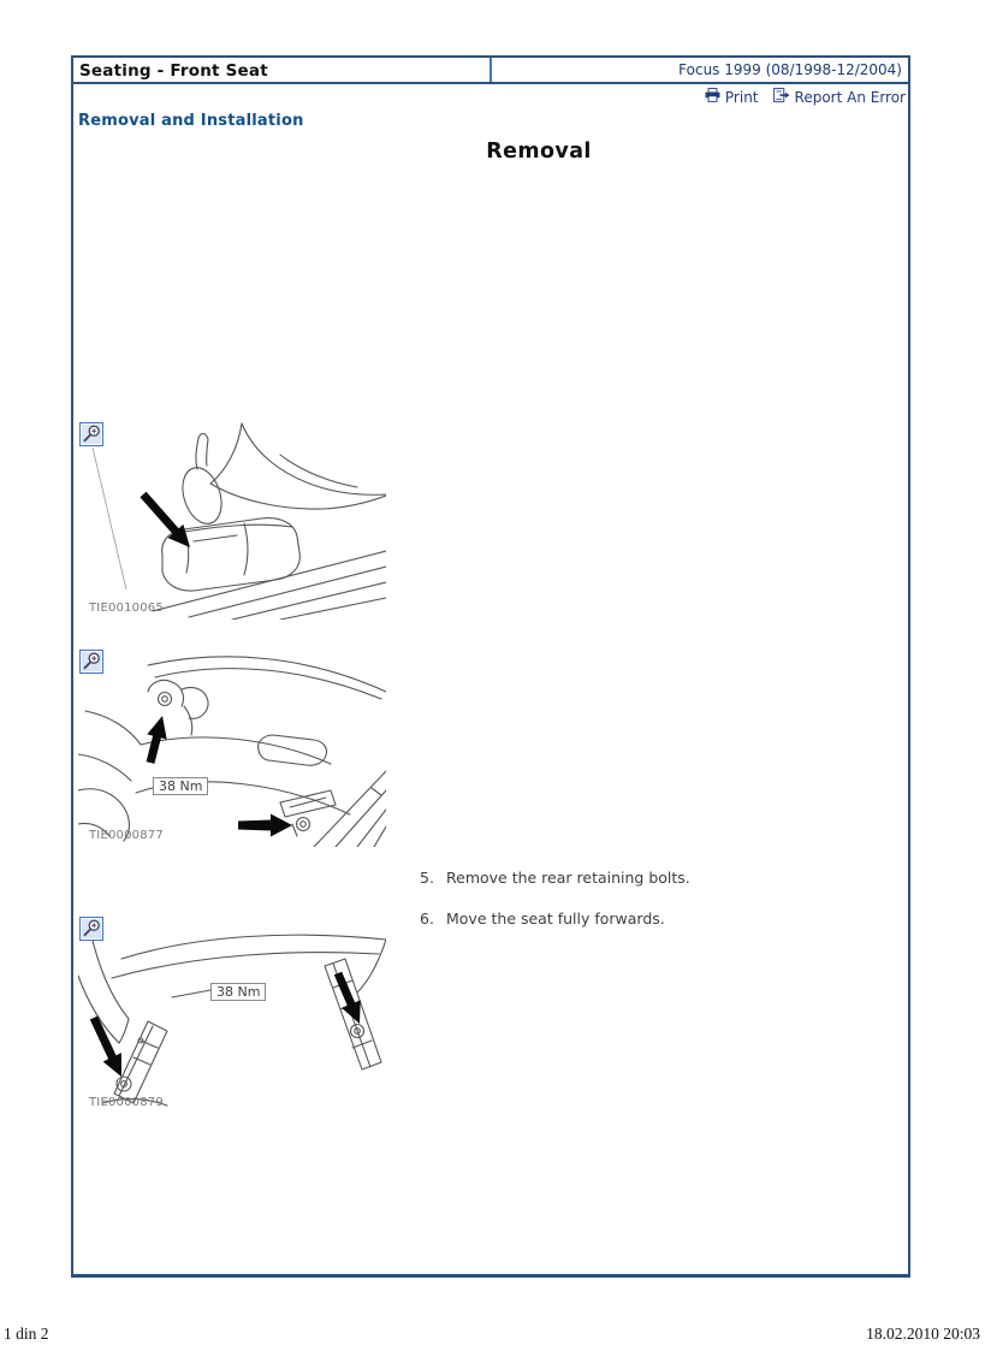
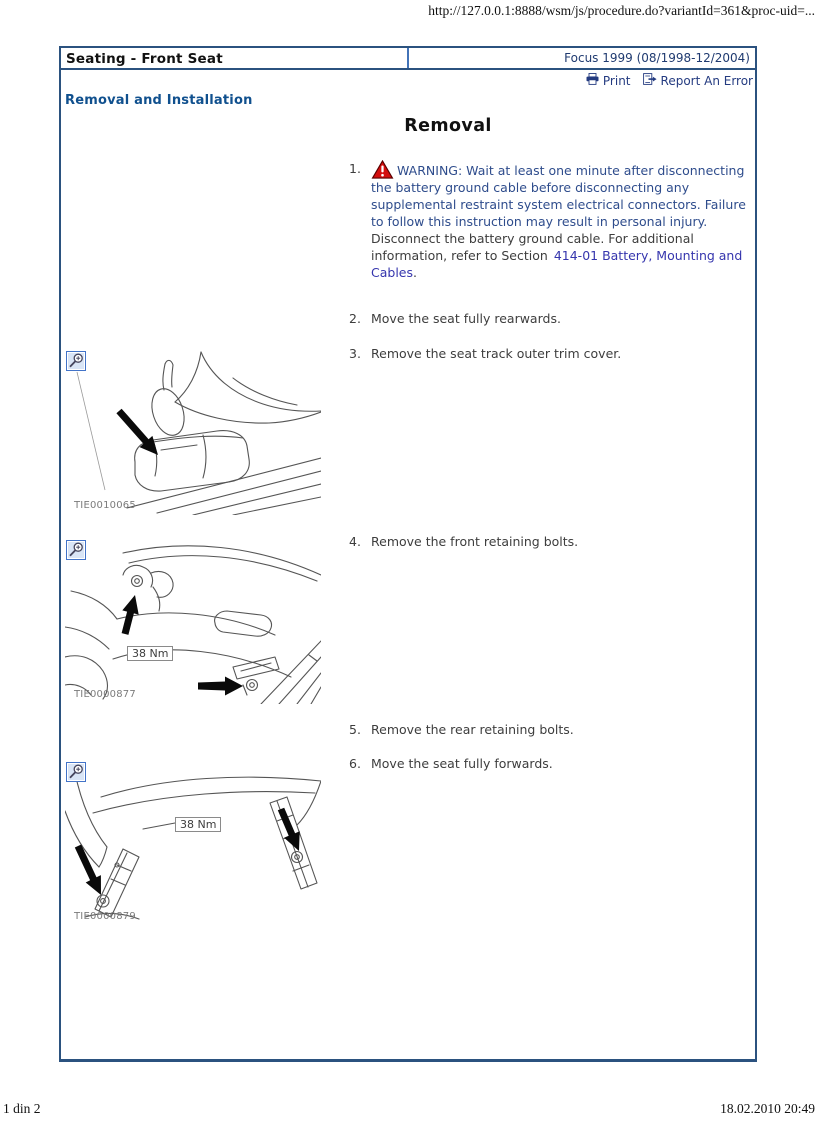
+ http://127.0.0.1:8888/wsm/js/procedure.do?variantId=361&proc-uid=...
  Seating - Front Seat
  Focus 1999 (08/1998-12/2004)
  Print
  Report An Error
  Removal and Installation
  Removal
+ 1.
+ WARNING: Wait at least one minute after disconnecting the battery ground cable before disconnecting any supplemental restraint system electrical connectors. Failure to follow this instruction may result in personal injury.
+ Disconnect the battery ground cable. For additional information, refer to Section 414-01 Battery, Mounting and Cables.
+ 2.
+ Move the seat fully rearwards.
+ 3.
+ Remove the seat track outer trim cover.
+ 4.
+ Remove the front retaining bolts.
  5.
  Remove the rear retaining bolts.
  6.
  Move the seat fully forwards.
  TIE0010065
  38 Nm
  TIE0000877
  38 Nm
  TIE0000879
  1 din 2
- 18.02.2010 20:03
+ 18.02.2010 20:49
